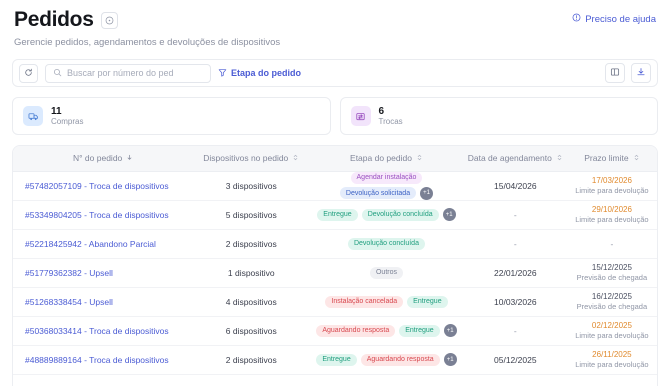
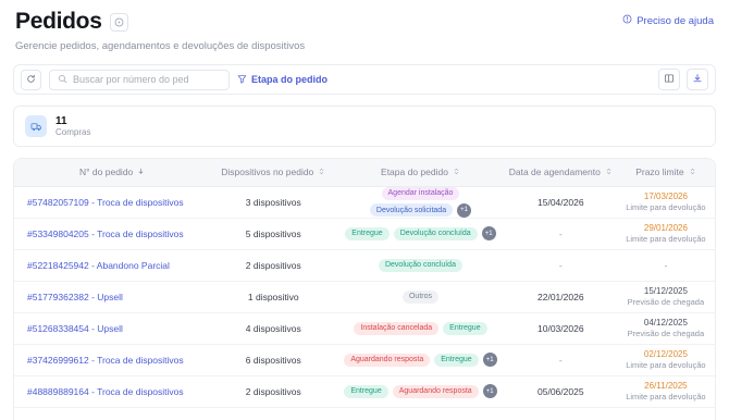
  Pedidos
  Gerencie pedidos, agendamentos e devoluções de dispositivos
  Preciso de ajuda
  Buscar por número do ped
  Etapa do pedido
  11
  Compras
- 6
- Trocas
  N° do pedido	Dispositivos no pedido	Etapa do pedido	Data de agendamento	Prazo limite
- #53349804205 - Troca de dispositivos	5 dispositivos		-	29/10/2026Limite para devolução
+ #53349804205 - Troca de dispositivos	5 dispositivos		-	29/01/2026Limite para devolução
  #52218425942 - Abandono Parcial	2 dispositivos		-	-
  #51779362382 - Upsell	1 dispositivo		22/01/2026	15/12/2025Previsão de chegada
- #51268338454 - Upsell	4 dispositivos		10/03/2026	16/12/2025Previsão de chegada
+ #51268338454 - Upsell	4 dispositivos		10/03/2026	04/12/2025Previsão de chegada
- #50368033414 - Troca de dispositivos	6 dispositivos		-	02/12/2025Limite para devolução
+ #37426999612 - Troca de dispositivos	6 dispositivos		-	02/12/2025Limite para devolução
- #48889889164 - Troca de dispositivos	2 dispositivos		05/12/2025	26/11/2025Limite para devolução
+ #48889889164 - Troca de dispositivos	2 dispositivos		05/06/2025	26/11/2025Limite para devolução
